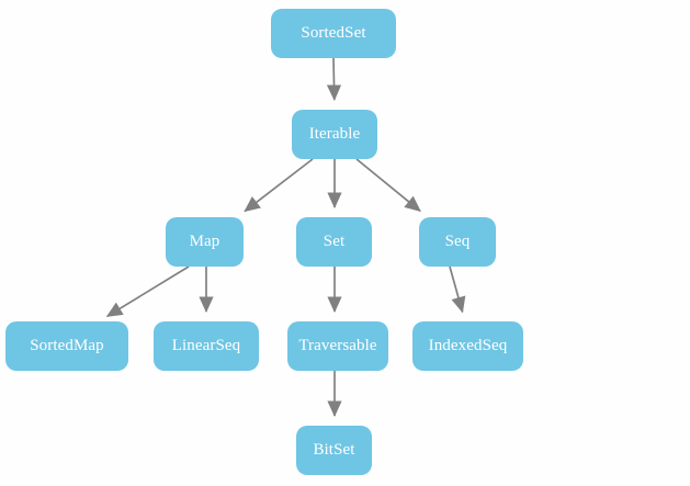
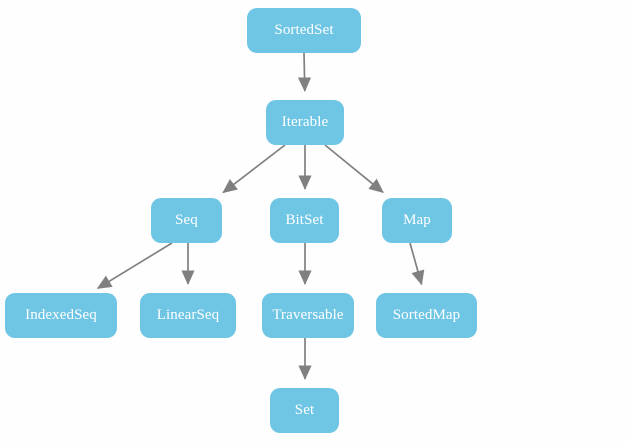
  SortedSet
  Iterable
- Map
+ Seq
- Set
+ BitSet
- Seq
+ Map
- SortedMap
+ IndexedSeq
  LinearSeq
  Traversable
- IndexedSeq
+ SortedMap
- BitSet
+ Set
